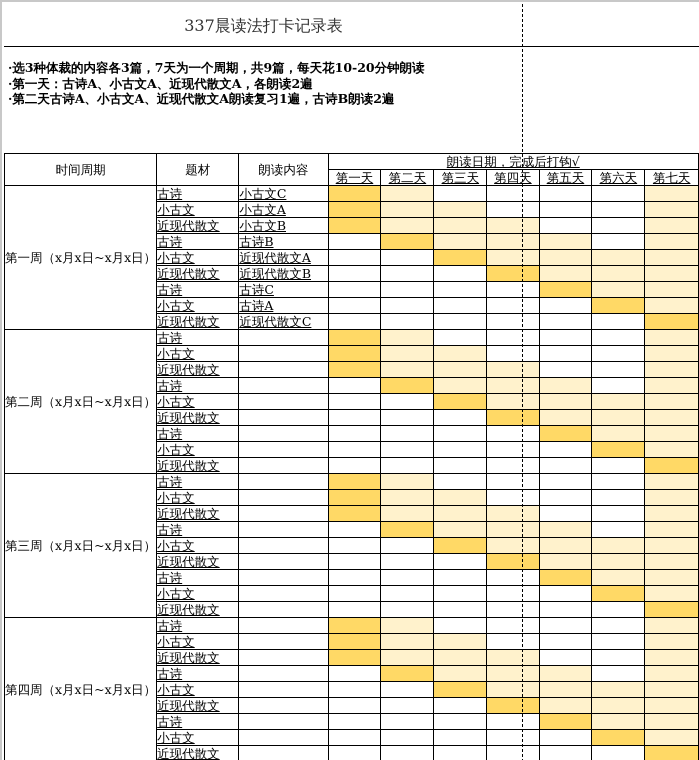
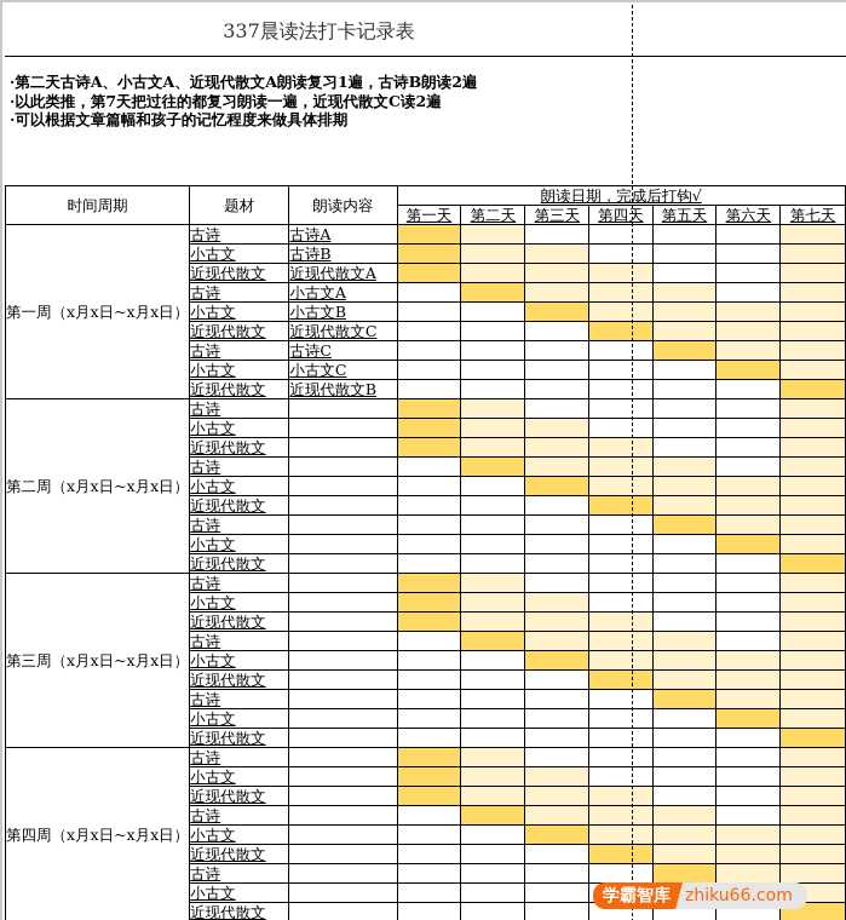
  337晨读法打卡记录表
- ·选3种体裁的内容各3篇，7天为一个周期，共9篇，每天花10-20分钟朗读
- ·第一天：古诗A、小古文A、近现代散文A，各朗读2遍
  ·第二天古诗A、小古文A、近现代散文A朗读复习1遍，古诗B朗读2遍
+ ·以此类推，第7天把过往的都复习朗读一遍，近现代散文C读2遍
+ ·可以根据文章篇幅和孩子的记忆程度来做具体排期
  时间周期	题材	朗读内容	朗读日期，完成后打钩√
  第一天	第二天	第三天	第四天	第五天	第六天	第七天
- 第一周（x月x日~x月x日）	古诗	小古文C
+ 第一周（x月x日~x月x日）	古诗	古诗A
- 小古文	小古文A
+ 小古文	古诗B
- 近现代散文	小古文B
+ 近现代散文	近现代散文A
- 古诗	古诗B
+ 古诗	小古文A
- 小古文	近现代散文A
+ 小古文	小古文B
- 近现代散文	近现代散文B
+ 近现代散文	近现代散文C
  古诗	古诗C
- 小古文	古诗A
+ 小古文	小古文C
- 近现代散文	近现代散文C
+ 近现代散文	近现代散文B
  第二周（x月x日~x月x日）	古诗
  小古文
  近现代散文
  古诗
  小古文
  近现代散文
  古诗
  小古文
  近现代散文
  第三周（x月x日~x月x日）	古诗
  小古文
  近现代散文
  古诗
  小古文
  近现代散文
  古诗
  小古文
  近现代散文
  第四周（x月x日~x月x日）	古诗
  小古文
  近现代散文
  古诗
  小古文
  近现代散文
  古诗
  小古文
  近现代散文
+ 学霸智库
+ zhiku66.com
